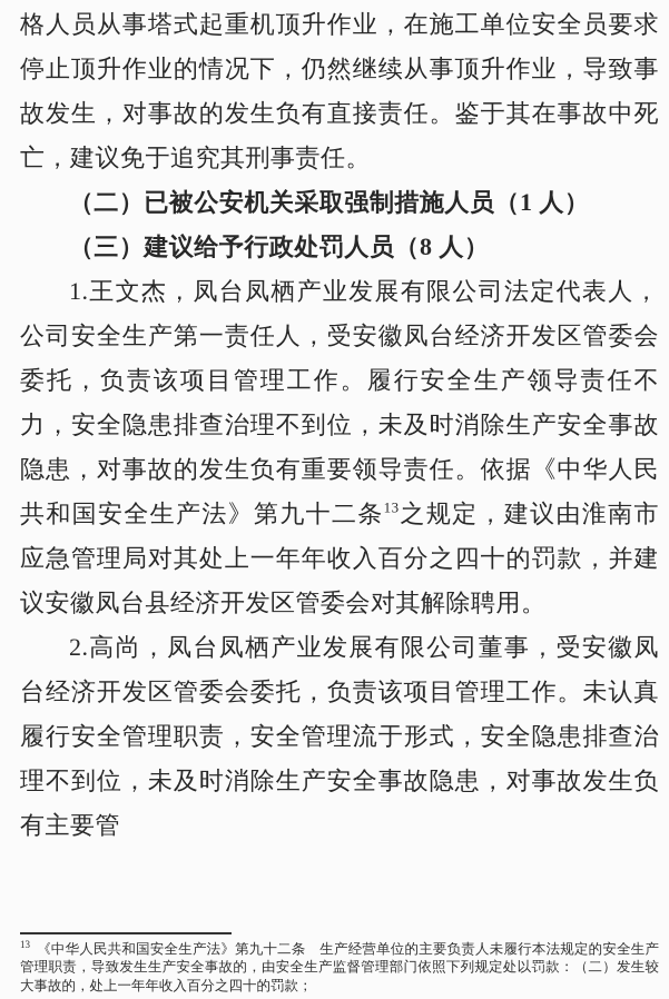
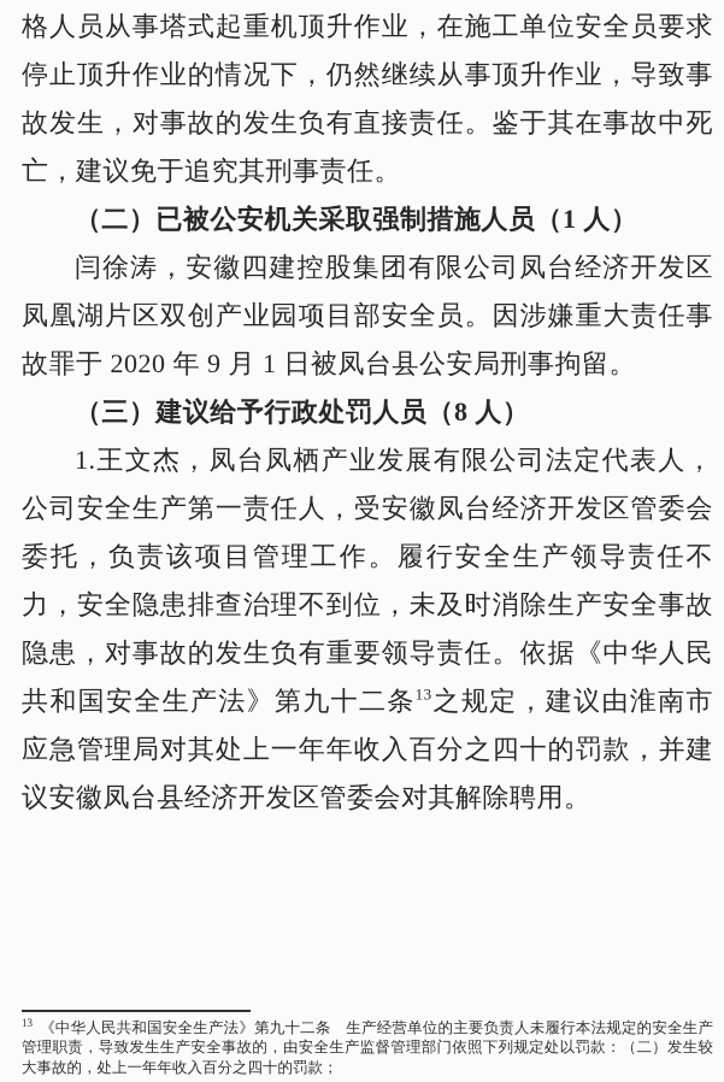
  格人员从事塔式起重机顶升作业，在施工单位安全员要求停止顶升作业的情况下，仍然继续从事顶升作业，导致事故发生，对事故的发生负有直接责任。鉴于其在事故中死亡，建议免于追究其刑事责任。
  （二）已被公安机关采取强制措施人员（1 人）
+ 闫徐涛，安徽四建控股集团有限公司凤台经济开发区凤凰湖片区双创产业园项目部安全员。因涉嫌重大责任事故罪于 2020 年 9 月 1 日被凤台县公安局刑事拘留。
  （三）建议给予行政处罚人员（8 人）
  1.王文杰，凤台凤栖产业发展有限公司法定代表人，公司安全生产第一责任人，受安徽凤台经济开发区管委会委托，负责该项目管理工作。履行安全生产领导责任不力，安全隐患排查治理不到位，未及时消除生产安全事故隐患，对事故的发生负有重要领导责任。依据《中华人民共和国安全生产法》第九十二条13之规定，建议由淮南市应急管理局对其处上一年年收入百分之四十的罚款，并建议安徽凤台县经济开发区管委会对其解除聘用。
- 2.高尚，凤台凤栖产业发展有限公司董事，受安徽凤台经济开发区管委会委托，负责该项目管理工作。未认真履行安全管理职责，安全管理流于形式，安全隐患排查治理不到位，未及时消除生产安全事故隐患，对事故发生负有主要管
  13 《中华人民共和国安全生产法》第九十二条 生产经营单位的主要负责人未履行本法规定的安全生产管理职责，导致发生生产安全事故的，由安全生产监督管理部门依照下列规定处以罚款：（二）发生较大事故的，处上一年年收入百分之四十的罚款；
